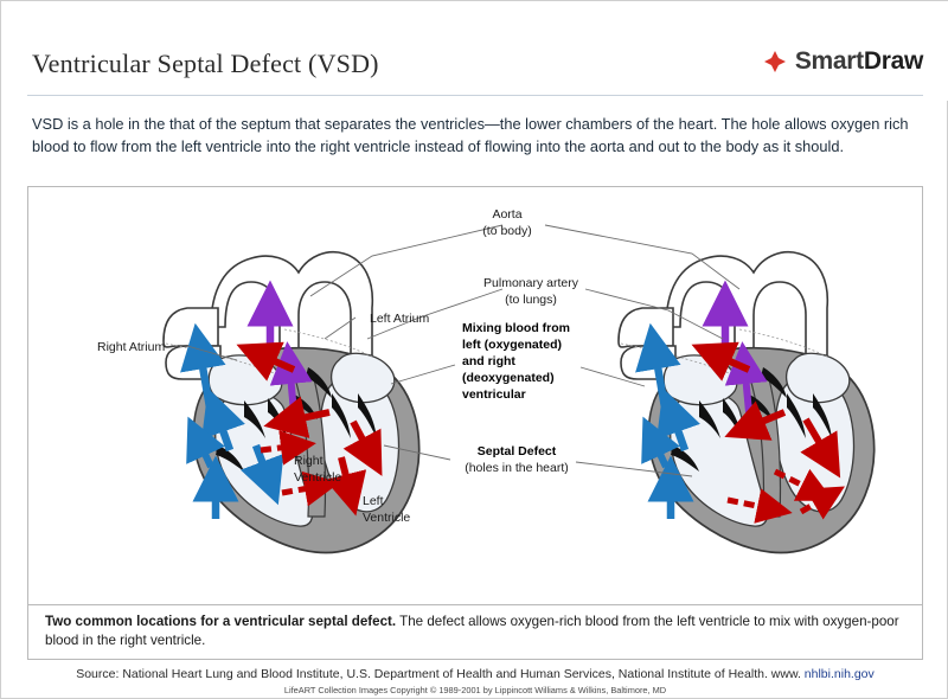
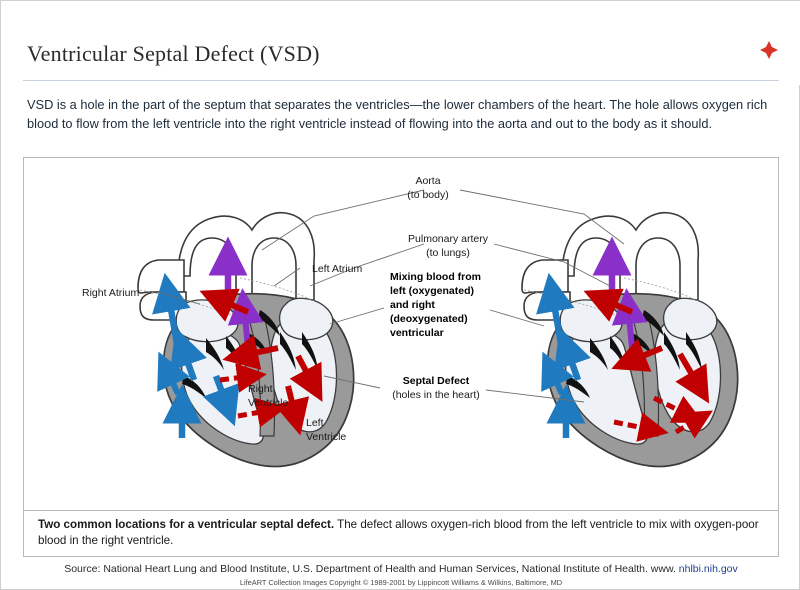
  Ventricular Septal Defect (VSD)
- SmartDraw
- VSD is a hole in the that of the septum that separates the ventricles—the lower chambers of the heart. The hole allows oxygen rich blood to flow from the left ventricle into the right ventricle instead of flowing into the aorta and out to the body as it should.
+ VSD is a hole in the part of the septum that separates the ventricles—the lower chambers of the heart. The hole allows oxygen rich blood to flow from the left ventricle into the right ventricle instead of flowing into the aorta and out to the body as it should.
  Aorta
  (to body)
  Pulmonary artery
  (to lungs)
  Left Atrium
  Right Atrium
  Right
  Ventricle
  Left
  Ventricle
  Mixing blood from
  left (oxygenated)
  and right
  (deoxygenated)
  ventricular
  Septal Defect
  (holes in the heart)
  Two common locations for a ventricular septal defect. The defect allows oxygen-rich blood from the left ventricle to mix with oxygen-poor blood in the right ventricle.
  Source: National Heart Lung and Blood Institute, U.S. Department of Health and Human Services, National Institute of Health. www. nhlbi.nih.gov
  LifeART Collection Images Copyright © 1989-2001 by Lippincott Williams & Wilkins, Baltimore, MD
